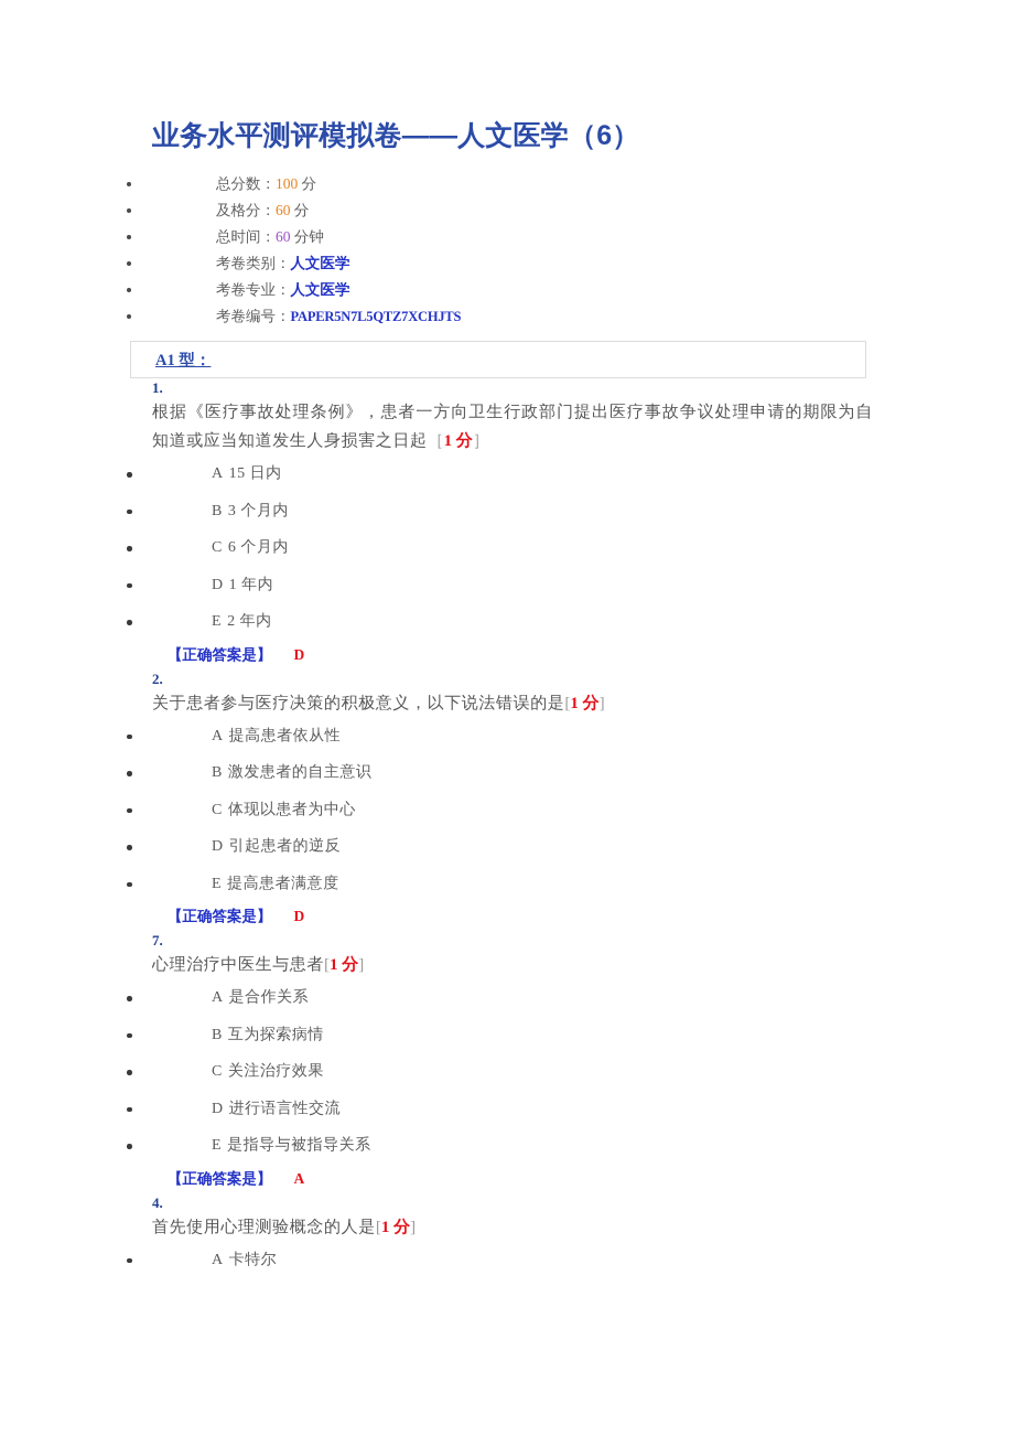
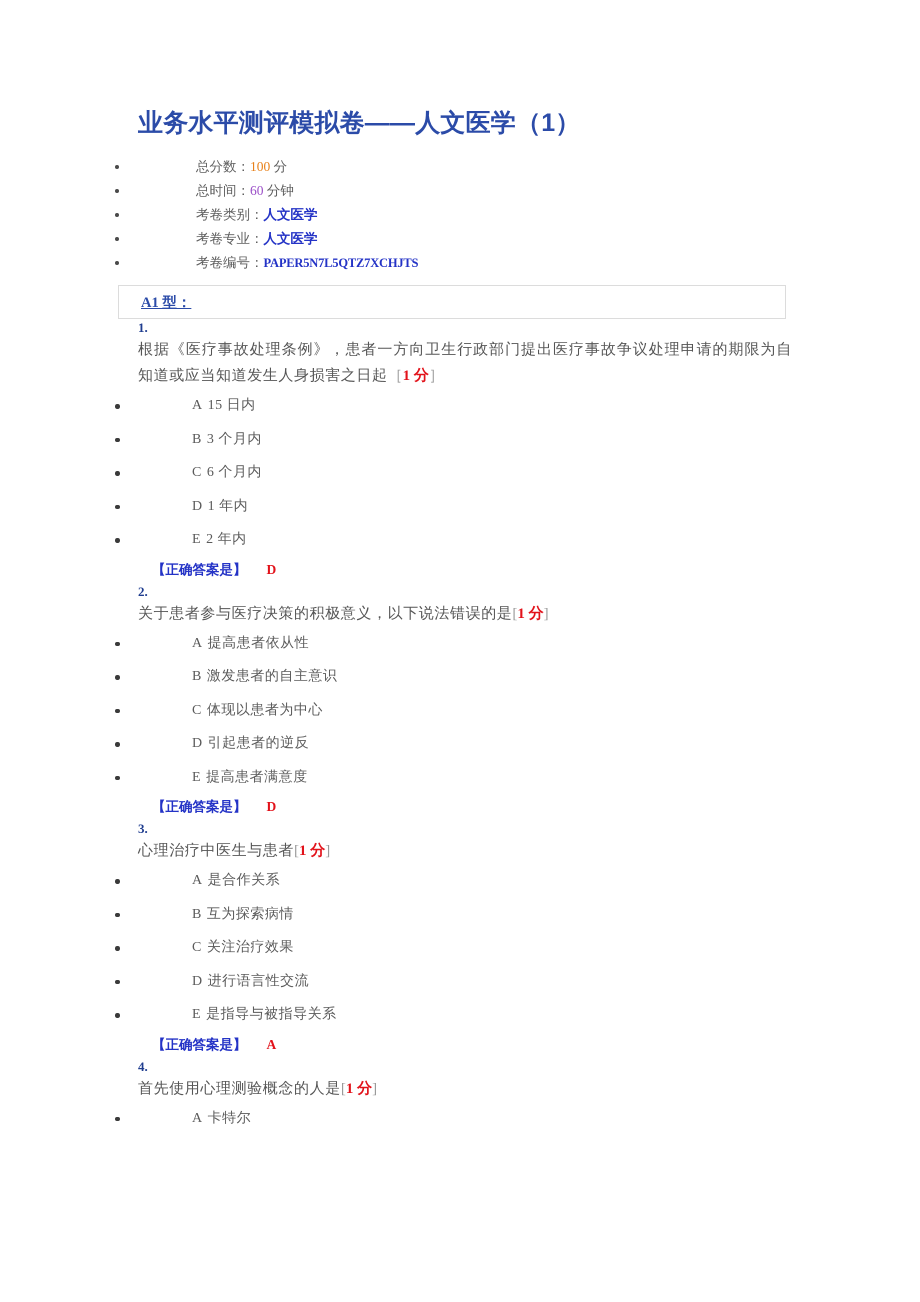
- 业务水平测评模拟卷——人文医学（6）
+ 业务水平测评模拟卷——人文医学（1）
  总分数：100 分
- 及格分：60 分
  总时间：60 分钟
  考卷类别：人文医学
  考卷专业：人文医学
  考卷编号：PAPER5N7L5QTZ7XCHJTS
  A1 型：
  1.
  根据《医疗事故处理条例》，患者一方向卫生行政部门提出医疗事故争议处理申请的期限为自知道或应当知道发生人身损害之日起［1 分］
  A 15 日内
  B 3 个月内
  C 6 个月内
  D 1 年内
  E 2 年内
  【正确答案是】 D
  2.
  关于患者参与医疗决策的积极意义，以下说法错误的是[1 分]
  A 提高患者依从性
  B 激发患者的自主意识
  C 体现以患者为中心
  D 引起患者的逆反
  E 提高患者满意度
  【正确答案是】 D
- 7.
+ 3.
  心理治疗中医生与患者[1 分]
  A 是合作关系
  B 互为探索病情
  C 关注治疗效果
  D 进行语言性交流
  E 是指导与被指导关系
  【正确答案是】 A
  4.
  首先使用心理测验概念的人是[1 分]
  A 卡特尔
